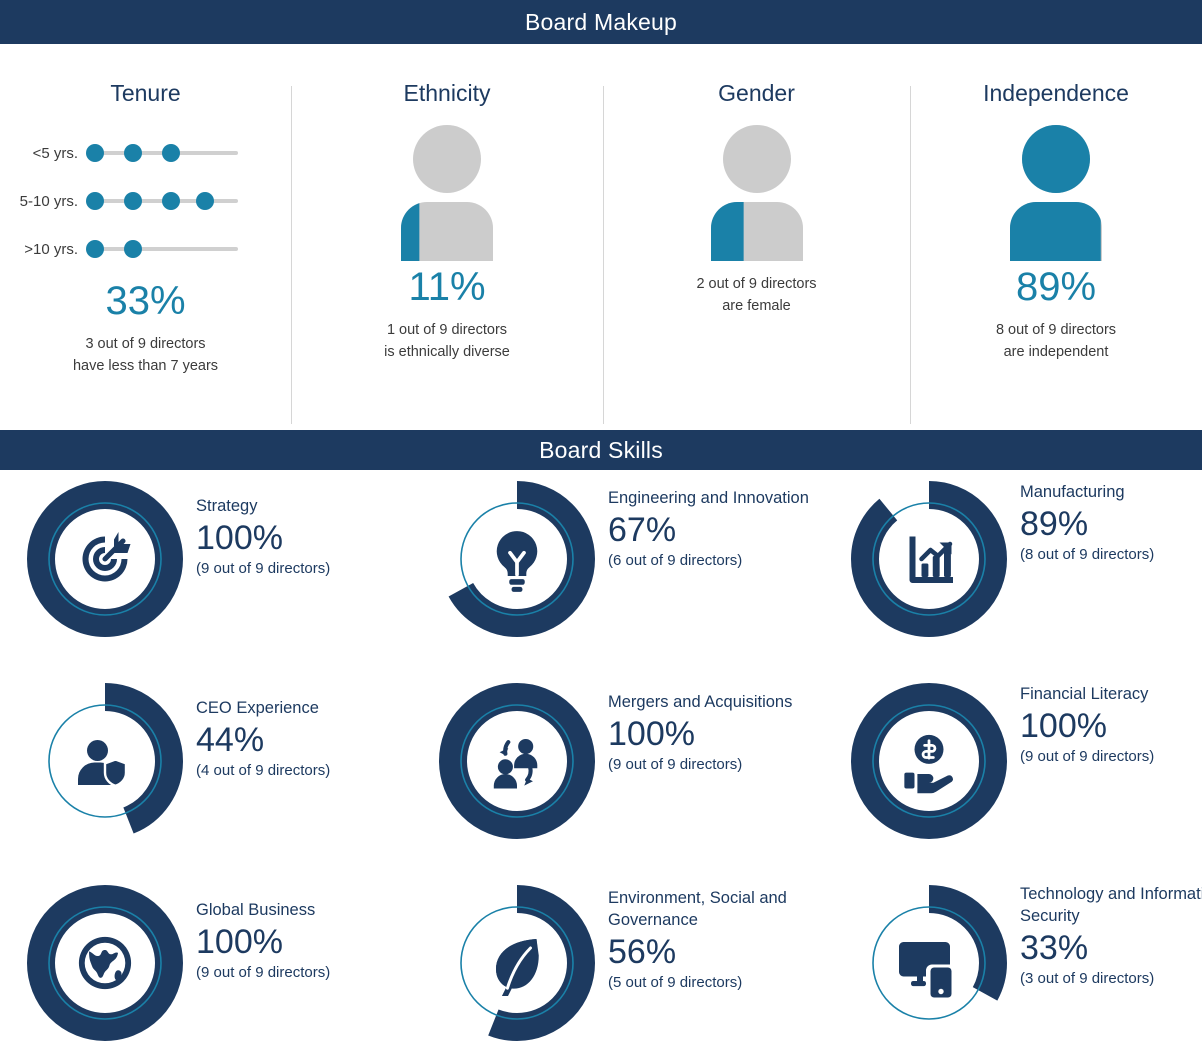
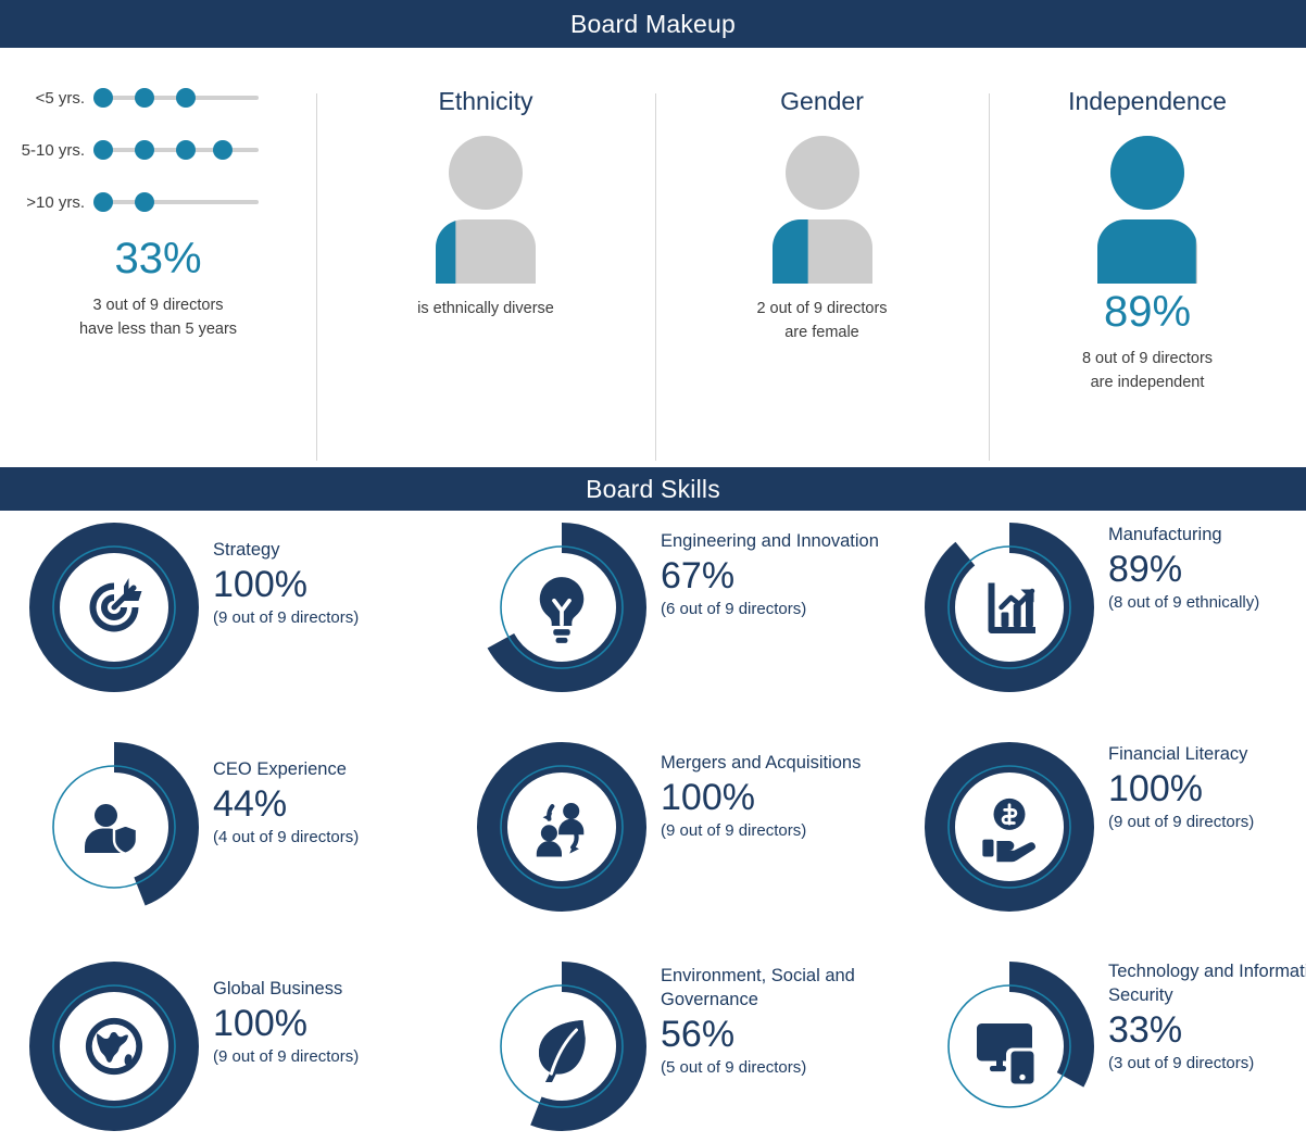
  Board Makeup
- Tenure
  <5 yrs.
  5-10 yrs.
  >10 yrs.
  33%
  3 out of 9 directors
- have less than 7 years
+ have less than 5 years
  Ethnicity
- 11%
- 1 out of 9 directors
  is ethnically diverse
  Gender
  2 out of 9 directors
  are female
  Independence
  89%
  8 out of 9 directors
  are independent
  Board Skills
  Strategy
  100%
  (9 out of 9 directors)
  Engineering and Innovation
  67%
  (6 out of 9 directors)
  Manufacturing
  89%
- (8 out of 9 directors)
+ (8 out of 9 ethnically)
  CEO Experience
  44%
  (4 out of 9 directors)
  Mergers and Acquisitions
  100%
  (9 out of 9 directors)
  Financial Literacy
  100%
  (9 out of 9 directors)
  Global Business
  100%
  (9 out of 9 directors)
  Environment, Social and Governance
  56%
  (5 out of 9 directors)
  Technology and Informat Security
  33%
  (3 out of 9 directors)
